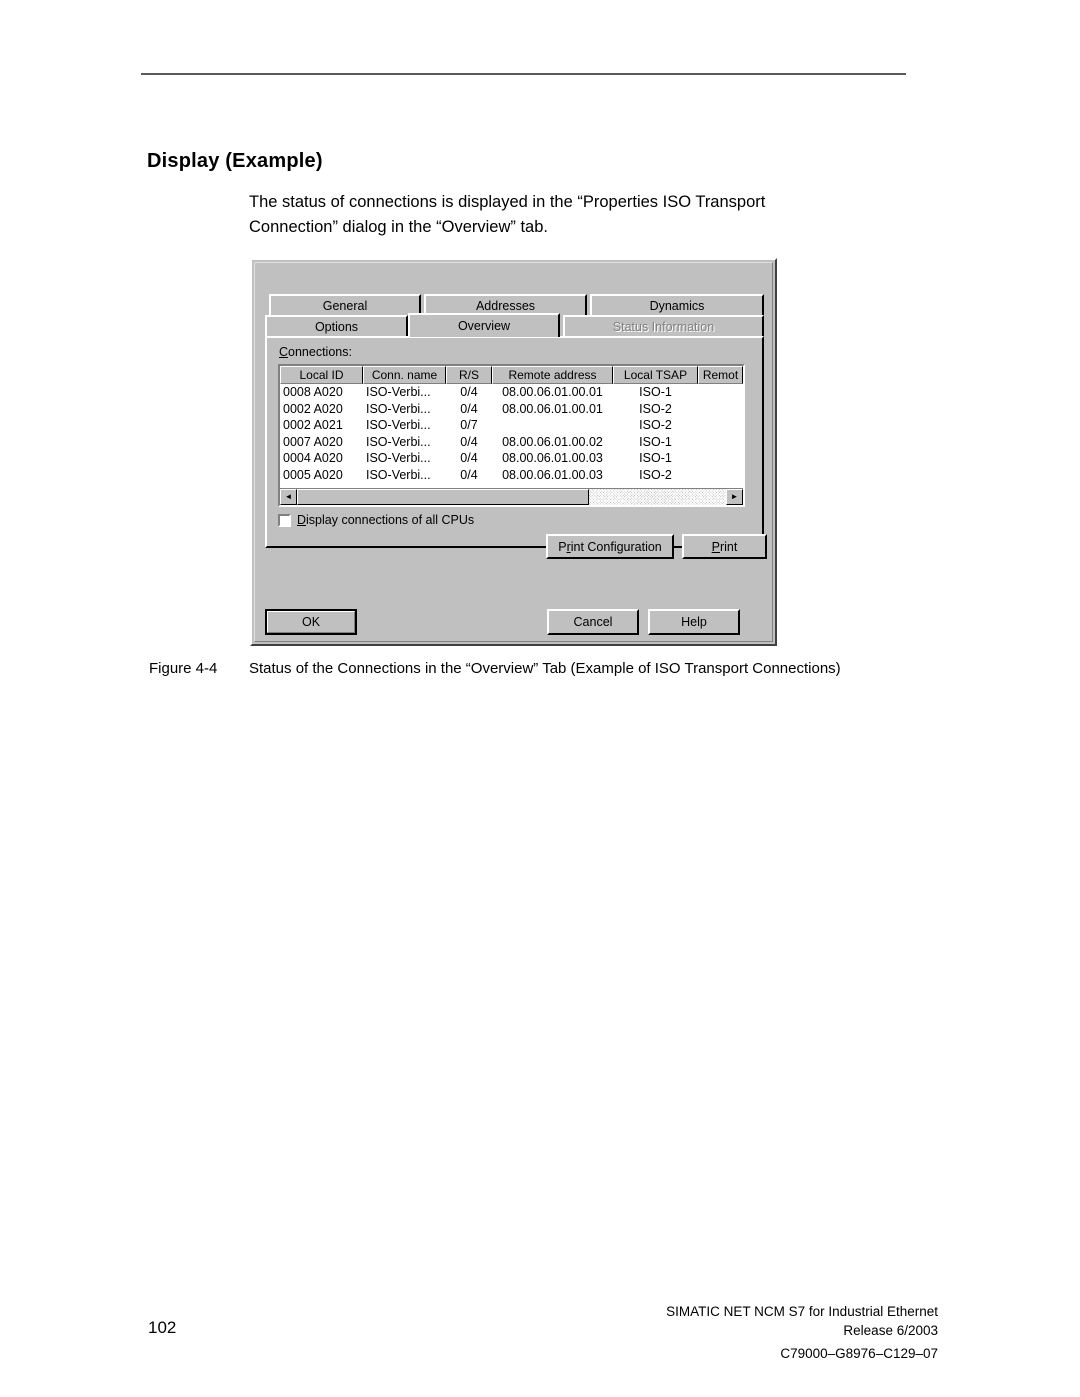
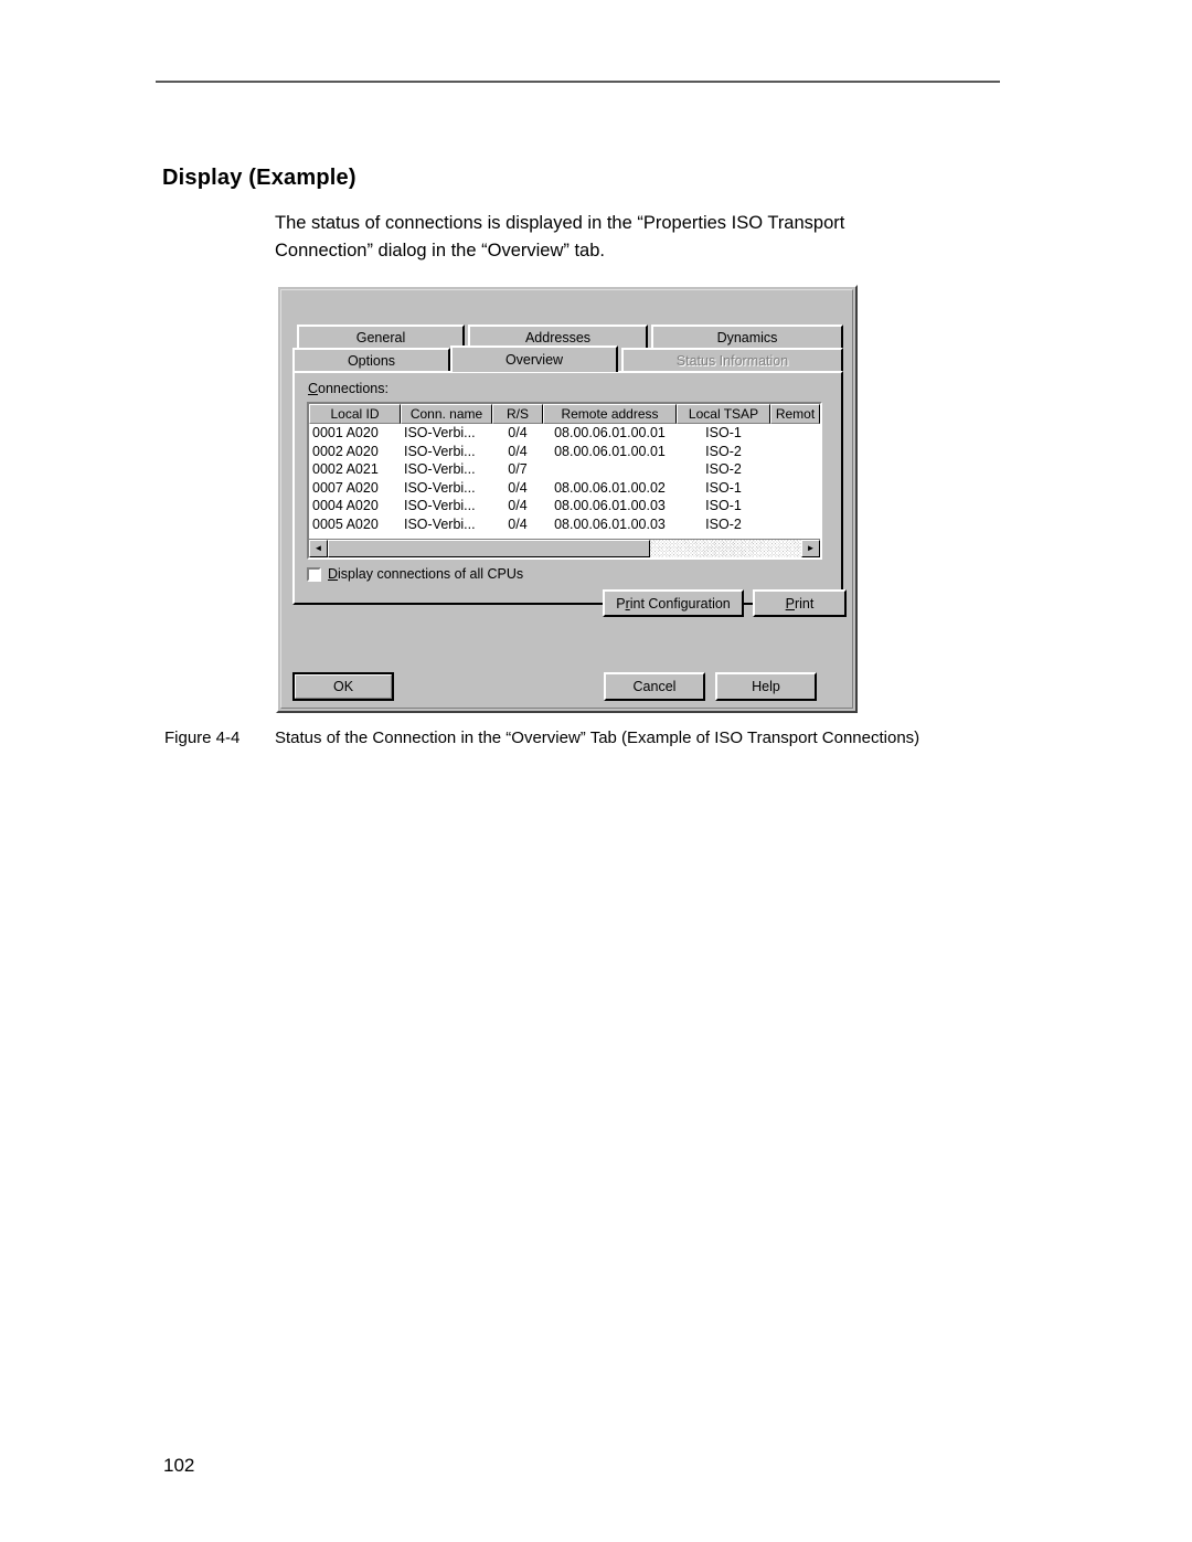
  Display (Example)
  The status of connections is displayed in the “Properties ISO Transport Connection” dialog in the “Overview” tab.
  General
  Addresses
  Dynamics
  Options
  Overview
  Status Information
  Connections:
  Local ID
  Conn. name
  R/S
  Remote address
  Local TSAP
  Remot
- 0008 A020
+ 0001 A020
  ISO-Verbi...
  0/4
  08.00.06.01.00.01
  ISO-1
  0002 A020
  ISO-Verbi...
  0/4
  08.00.06.01.00.01
  ISO-2
  0002 A021
  ISO-Verbi...
  0/7
  ISO-2
  0007 A020
  ISO-Verbi...
  0/4
  08.00.06.01.00.02
  ISO-1
  0004 A020
  ISO-Verbi...
  0/4
  08.00.06.01.00.03
  ISO-1
  0005 A020
  ISO-Verbi...
  0/4
  08.00.06.01.00.03
  ISO-2
  ◄
  ►
  Display connections of all CPUs
  Print Configuration
  Print
  OK
  Cancel
  Help
- Figure 4-4 Status of the Connections in the “Overview” Tab (Example of ISO Transport Connections)
+ Figure 4-4 Status of the Connection in the “Overview” Tab (Example of ISO Transport Connections)
  102
- SIMATIC NET NCM S7 for Industrial Ethernet
- Release 6/2003
- C79000–G8976–C129–07
